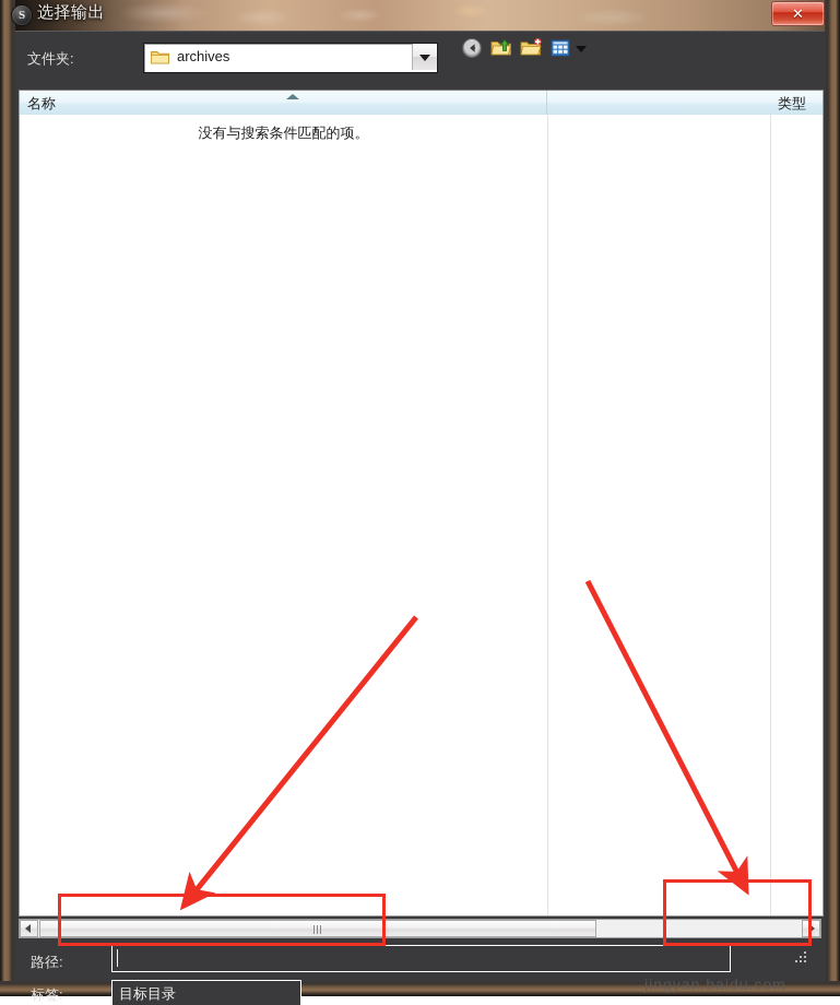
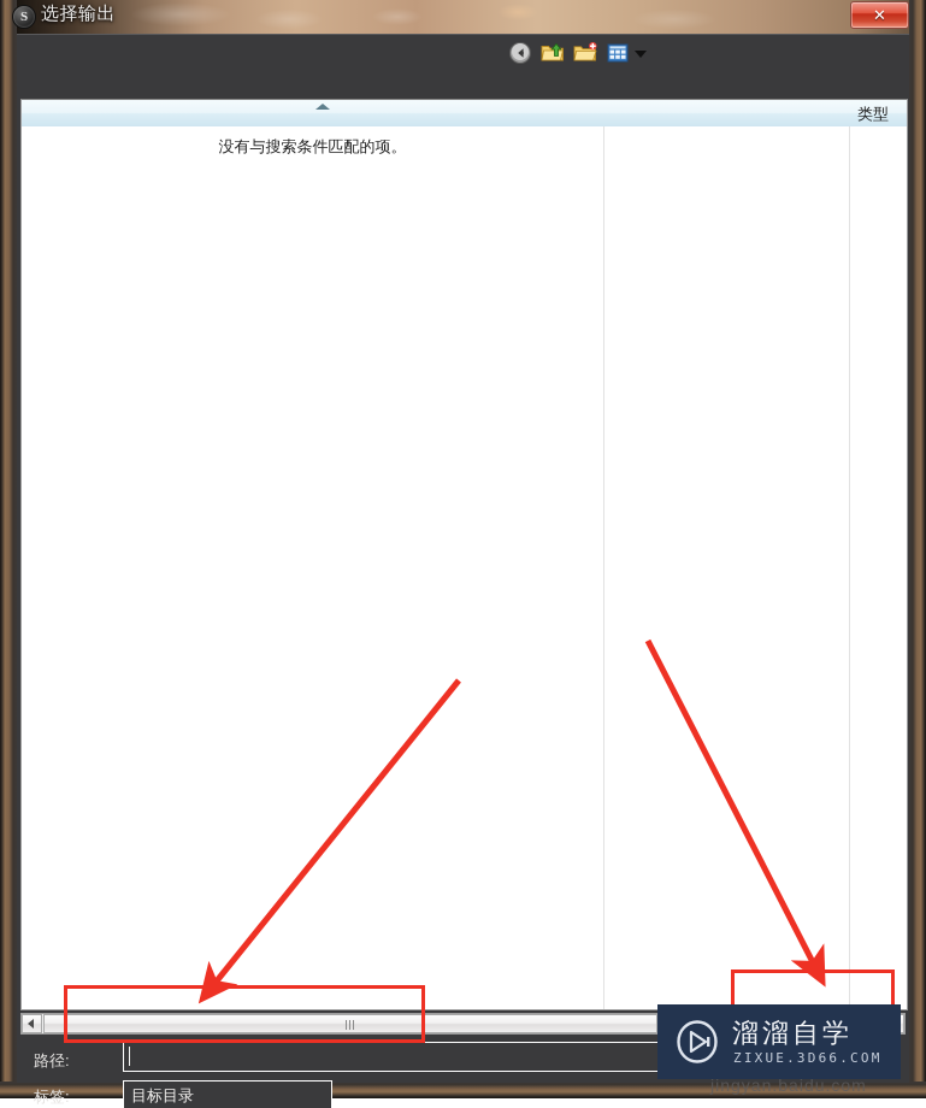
  S
  选择输出
- 文件夹:
- archives
- 名称
  类型
  没有与搜索条件匹配的项。
  路径:
  标签:
  目标目录
  jingyan.baidu.com
+ 溜溜自学
+ ZIXUE.3D66.COM
